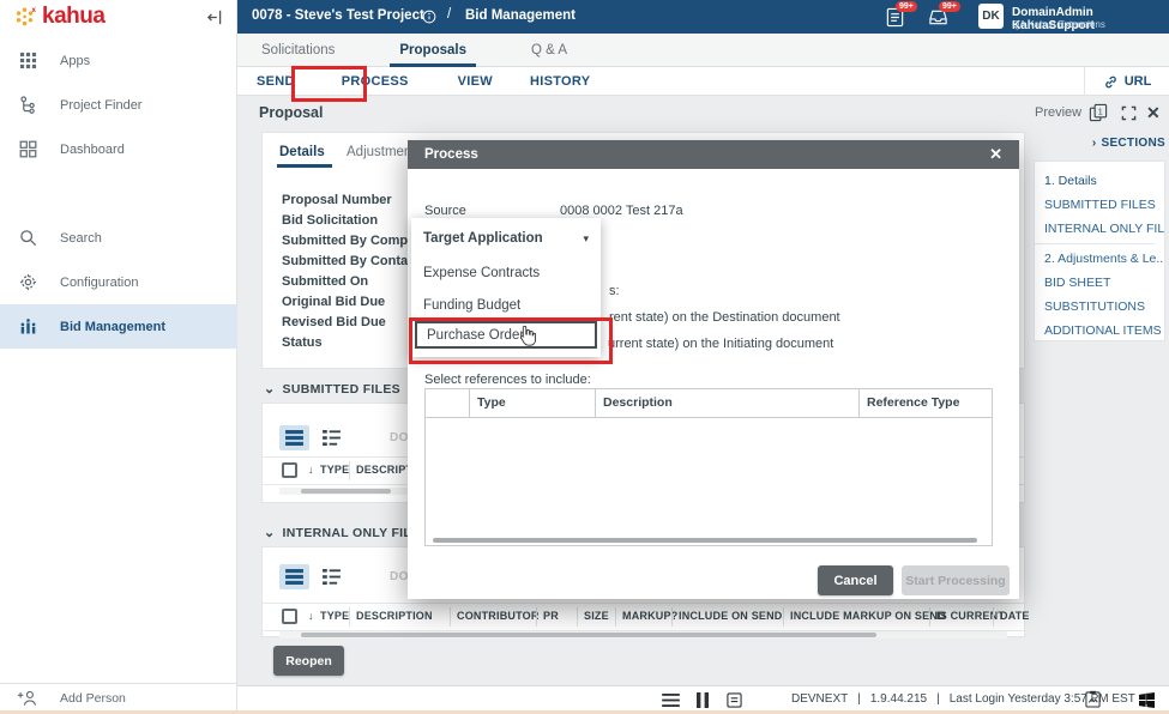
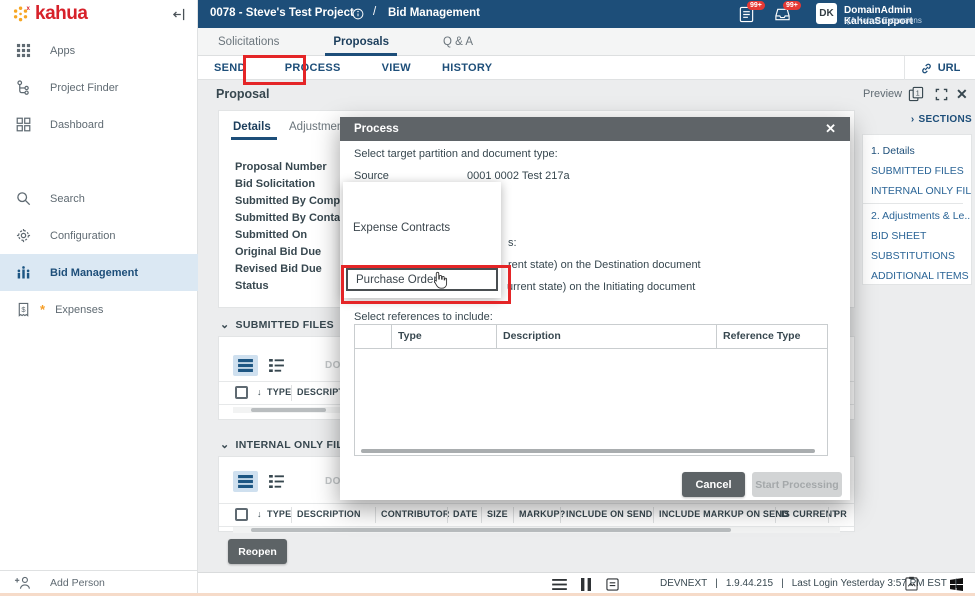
  kahua
  Apps
  Project Finder
  Dashboard
  Search
  Configuration
  Bid Management
+ $
+ *
+ Expenses
  Add Person
  0078 - Steve's Test Project
  /
  Bid Management
  DK
  DomainAdmin KahuaSupport
  QA Kahua Extensions
  Solicitations
  Proposals
  Q & A
  SEND
  PROCESS
  VIEW
  HISTORY
  URL
  Proposal
  Preview
  ✕
  Details
  Adjustme
  Proposal Number
  Bid Solicitation
  Submitted By Comp
  Submitted By Conta
  Submitted On
  Original Bid Due
  Revised Bid Due
  Status
  ⌄
  SUBMITTED FILES
  ↓
  TYPE
  ⌄
  INTERNAL ONLY FI
  ↓
  TYPE
  DESCRIPTION
  CONTRIBUTO
- PR
+ DATE
  SIZE
  MARKUP?
  INCLUDE ON SEND
  INCLUDE MARKUP ON SEND
  IS CURRET
- DATE
+ PR
  Reopen
  ›
  SECTIONS
  1. Details
  SUBMITTED FILES
  INTERNAL ONLY FIL
  2. Adjustments & Le..
  BID SHEET
  SUBSTITUTIONS
  ADDITIONAL ITEMS
  Process
  ✕
+ Select target partition and document type:
  Source
- 0008 0002 Test 217a
+ 0001 0002 Test 217a
  s:
  rent state) on the Destination document
  urrent state) on the Initiating document
- Target Application
- ▾
  Expense Contracts
- Funding Budget
  Purchase Order
  Select references to include:
  Type
  Description
  Reference Type
  Cancel
  Start Processing
  DEVNEXT
  |
  1.9.44.215
  |
  Last Login Yesterday 3:57 PM EST
  |
